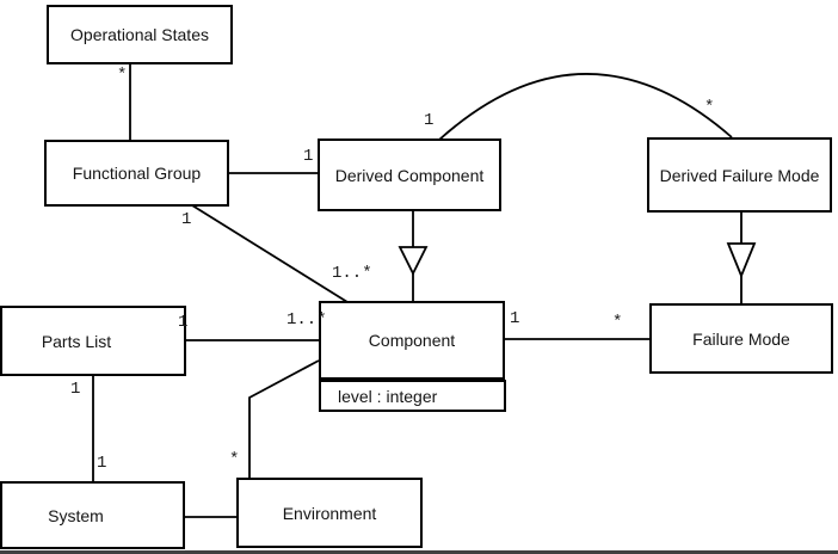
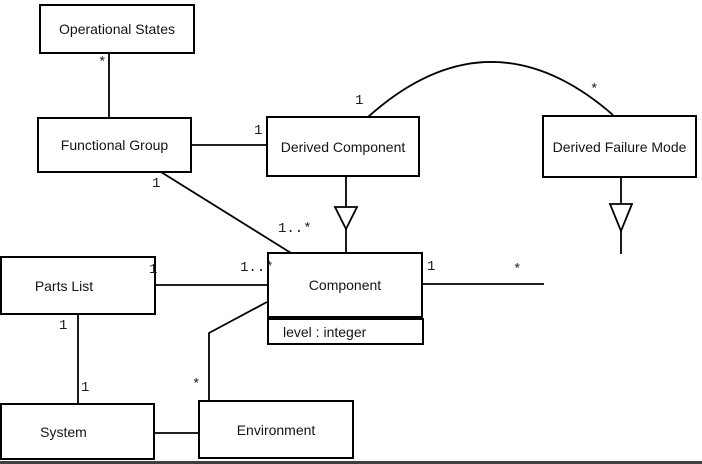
  Operational States
  Functional Group
  Derived Component
  Derived Failure Mode
  Parts List
  Component
  level : integer
- Failure Mode
  System
  Environment
  *
  1
  1
  *
  1
  1..*
  1
  1..*
  1
  *
  1
  1
  *
